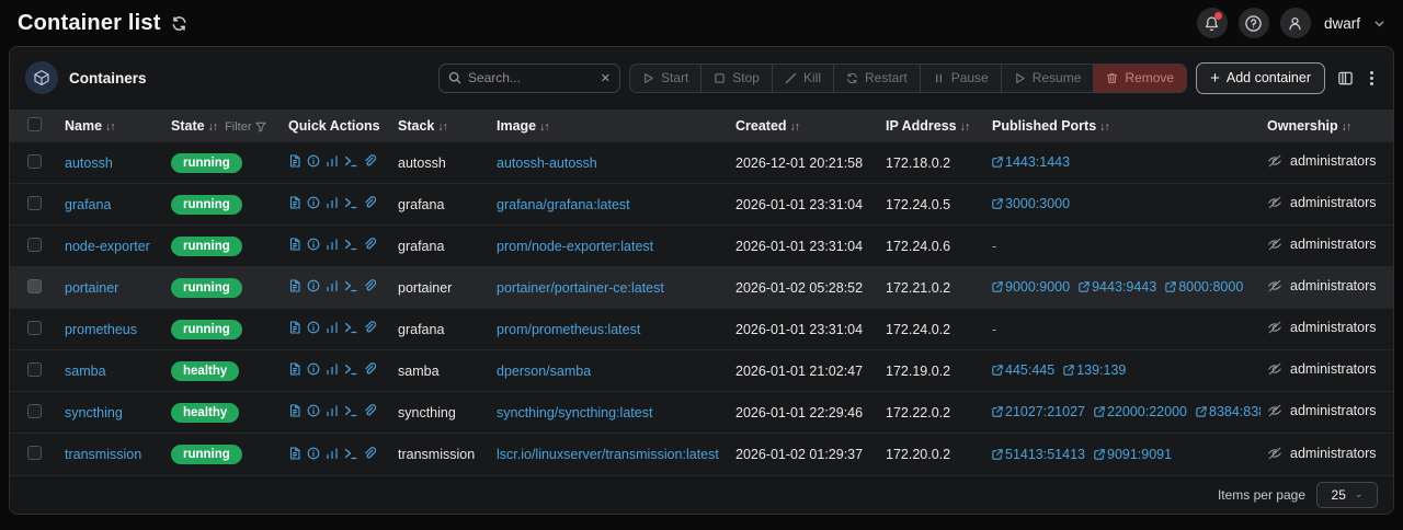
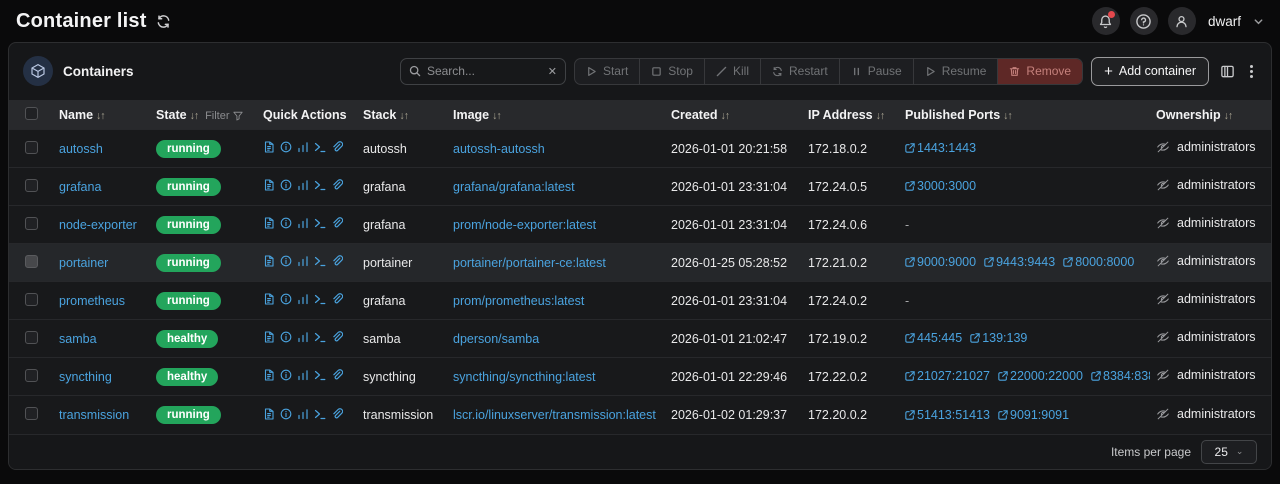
  Container list
  dwarf
  Containers
  Search...
  ✕
  Start
  Stop
  Kill
  Restart
  Pause
  Resume
  Remove
  +
  Add container
  	Name ↓↑	State ↓↑ Filter	Quick Actions	Stack ↓↑	Image ↓↑	Created ↓↑	IP Address ↓↑	Published Ports ↓↑	Ownership ↓↑
- 	autossh	running		autossh	autossh-autossh	2026-12-01 20:21:58	172.18.0.2	1443:1443	administrators
+ 	autossh	running		autossh	autossh-autossh	2026-01-01 20:21:58	172.18.0.2	1443:1443	administrators
  	grafana	running		grafana	grafana/grafana:latest	2026-01-01 23:31:04	172.24.0.5	3000:3000	administrators
  	node-exporter	running		grafana	prom/node-exporter:latest	2026-01-01 23:31:04	172.24.0.6	-	administrators
- 	portainer	running		portainer	portainer/portainer-ce:latest	2026-01-02 05:28:52	172.21.0.2	9000:9000 9443:9443 8000:8000	administrators
+ 	portainer	running		portainer	portainer/portainer-ce:latest	2026-01-25 05:28:52	172.21.0.2	9000:9000 9443:9443 8000:8000	administrators
  	prometheus	running		grafana	prom/prometheus:latest	2026-01-01 23:31:04	172.24.0.2	-	administrators
  	samba	healthy		samba	dperson/samba	2026-01-01 21:02:47	172.19.0.2	445:445 139:139	administrators
  	syncthing	healthy		syncthing	syncthing/syncthing:latest	2026-01-01 22:29:46	172.22.0.2	21027:21027 22000:22000 8384:83	administrators
  	transmission	running		transmission	lscr.io/linuxserver/transmission:latest	2026-01-02 01:29:37	172.20.0.2	51413:51413 9091:9091	administrators
  Items per page
  25
  ⌄
